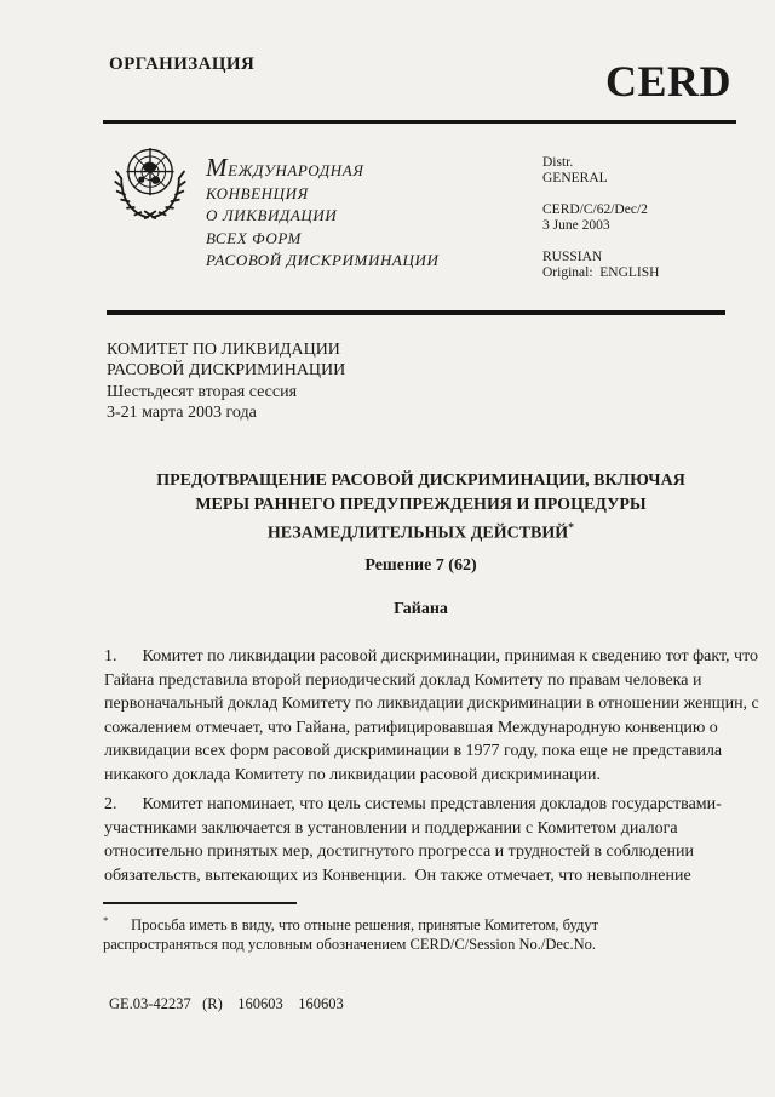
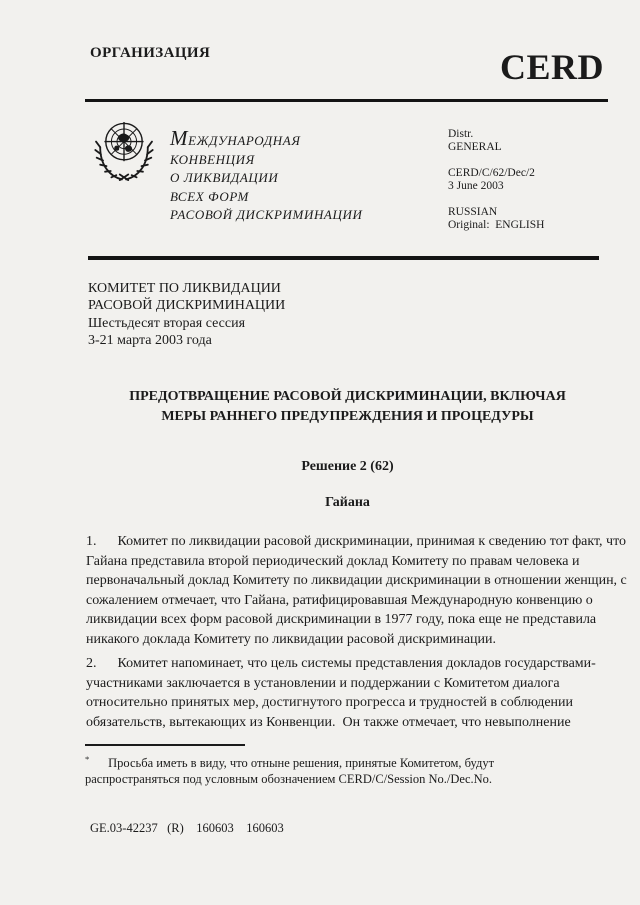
  ОРГАНИЗАЦИЯ
  CERD
  МЕЖДУНАРОДНАЯ
  КОНВЕНЦИЯ
  О ЛИКВИДАЦИИ
  ВСЕХ ФОРМ
  РАСОВОЙ ДИСКРИМИНАЦИИ
  Distr.
  GENERAL
  CERD/C/62/Dec/2
  3 June 2003
  RUSSIAN
  Original: ENGLISH
  КОМИТЕТ ПО ЛИКВИДАЦИИ
  РАСОВОЙ ДИСКРИМИНАЦИИ
  Шестьдесят вторая сессия
  3-21 марта 2003 года
  ПРЕДОТВРАЩЕНИЕ РАСОВОЙ ДИСКРИМИНАЦИИ, ВКЛЮЧАЯ
  МЕРЫ РАННЕГО ПРЕДУПРЕЖДЕНИЯ И ПРОЦЕДУРЫ
- НЕЗАМЕДЛИТЕЛЬНЫХ ДЕЙСТВИЙ*
- Решение 7 (62)
+ Решение 2 (62)
  Гайана
  1. Комитет по ликвидации расовой дискриминации, принимая к сведению тот факт, что
  Гайана представила второй периодический доклад Комитету по правам человека и
  первоначальный доклад Комитету по ликвидации дискриминации в отношении женщин, с
  сожалением отмечает, что Гайана, ратифицировавшая Международную конвенцию о
  ликвидации всех форм расовой дискриминации в 1977 году, пока еще не представила
  никакого доклада Комитету по ликвидации расовой дискриминации.
  2. Комитет напоминает, что цель системы представления докладов государствами-
  участниками заключается в установлении и поддержании с Комитетом диалога
  относительно принятых мер, достигнутого прогресса и трудностей в соблюдении
  обязательств, вытекающих из Конвенции. Он также отмечает, что невыполнение
  * Просьба иметь в виду, что отныне решения, принятые Комитетом, будут
  распространяться под условным обозначением CERD/C/Session No./Dec.No.
  GE.03-42237 (R) 160603 160603
